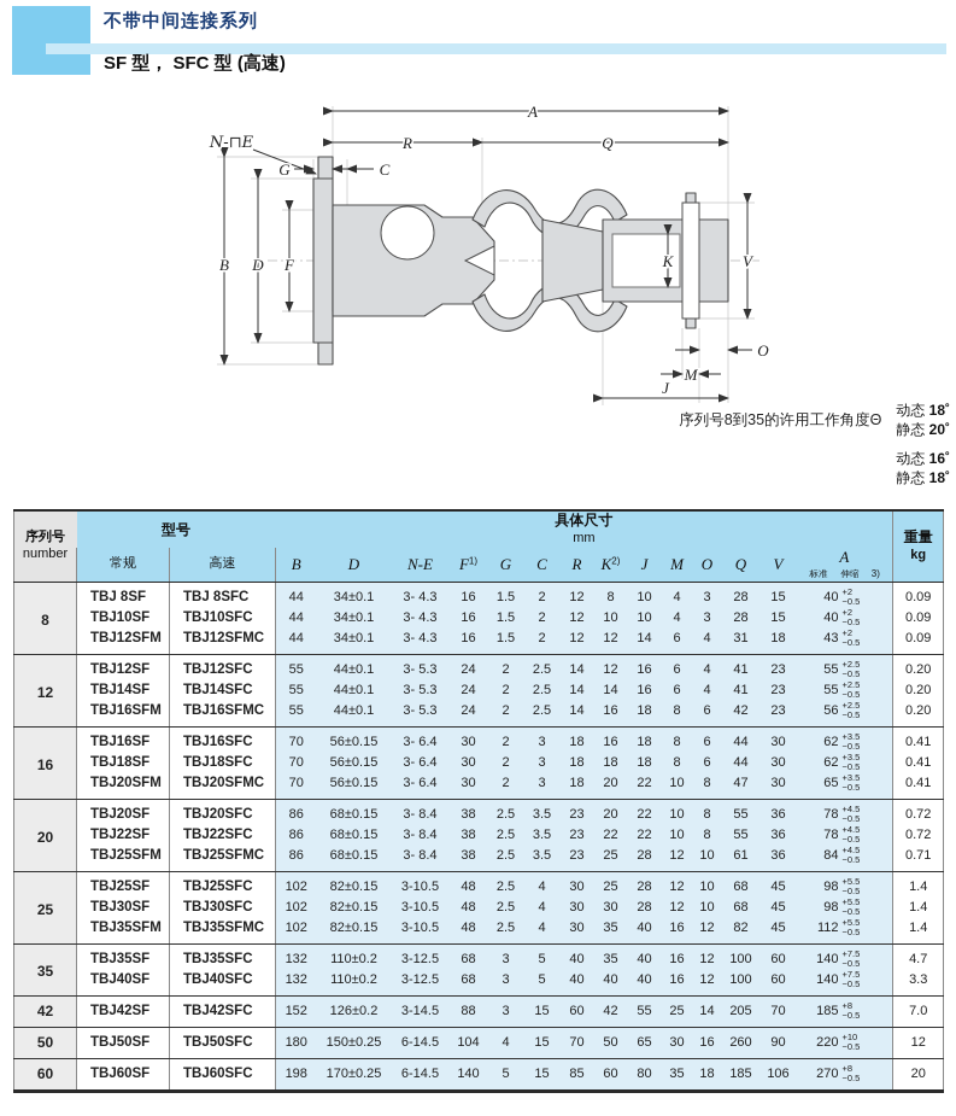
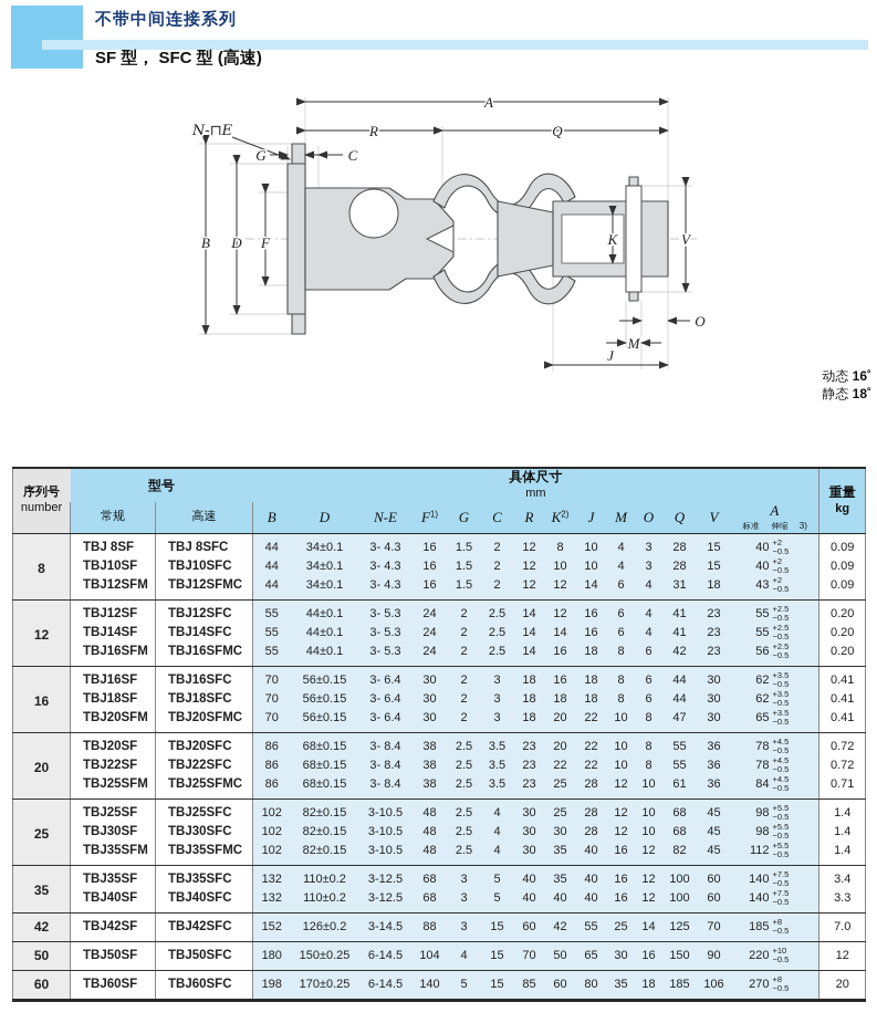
  不带中间连接系列
  SF 型， SFC 型 (高速)
  A
  R
  Q
  G
  C
  N-⊓E
  B
  D
  F
  K
  V
  O
  M
  J
- 序列号8到35的许用工作角度Θ
- 动态 18˚
- 静态 20˚
  动态 16˚
  静态 18˚
  序列号 number	型号	具体尺寸 mm	重量 kg
  常规	高速	B	D	N-E	F1)	G	C	R	K2)	J	M	O	Q	V	A 标准 伸缩 3)
  8	TBJ 8SF	TBJ 8SFC	44	34±0.1	3- 4.3	16	1.5	2	12	8	10	4	3	28	15	40	+2−0.5	0.09
  TBJ10SF	TBJ10SFC	44	34±0.1	3- 4.3	16	1.5	2	12	10	10	4	3	28	15	40	+2−0.5	0.09
  TBJ12SFM	TBJ12SFMC	44	34±0.1	3- 4.3	16	1.5	2	12	12	14	6	4	31	18	43	+2−0.5	0.09
  12	TBJ12SF	TBJ12SFC	55	44±0.1	3- 5.3	24	2	2.5	14	12	16	6	4	41	23	55	+2.5−0.5	0.20
  TBJ14SF	TBJ14SFC	55	44±0.1	3- 5.3	24	2	2.5	14	14	16	6	4	41	23	55	+2.5−0.5	0.20
  TBJ16SFM	TBJ16SFMC	55	44±0.1	3- 5.3	24	2	2.5	14	16	18	8	6	42	23	56	+2.5−0.5	0.20
  16	TBJ16SF	TBJ16SFC	70	56±0.15	3- 6.4	30	2	3	18	16	18	8	6	44	30	62	+3.5−0.5	0.41
  TBJ18SF	TBJ18SFC	70	56±0.15	3- 6.4	30	2	3	18	18	18	8	6	44	30	62	+3.5−0.5	0.41
  TBJ20SFM	TBJ20SFMC	70	56±0.15	3- 6.4	30	2	3	18	20	22	10	8	47	30	65	+3.5−0.5	0.41
  20	TBJ20SF	TBJ20SFC	86	68±0.15	3- 8.4	38	2.5	3.5	23	20	22	10	8	55	36	78	+4.5−0.5	0.72
  TBJ22SF	TBJ22SFC	86	68±0.15	3- 8.4	38	2.5	3.5	23	22	22	10	8	55	36	78	+4.5−0.5	0.72
  TBJ25SFM	TBJ25SFMC	86	68±0.15	3- 8.4	38	2.5	3.5	23	25	28	12	10	61	36	84	+4.5−0.5	0.71
  25	TBJ25SF	TBJ25SFC	102	82±0.15	3-10.5	48	2.5	4	30	25	28	12	10	68	45	98	+5.5−0.5	1.4
  TBJ30SF	TBJ30SFC	102	82±0.15	3-10.5	48	2.5	4	30	30	28	12	10	68	45	98	+5.5−0.5	1.4
  TBJ35SFM	TBJ35SFMC	102	82±0.15	3-10.5	48	2.5	4	30	35	40	16	12	82	45	112	+5.5−0.5	1.4
- 35	TBJ35SF	TBJ35SFC	132	110±0.2	3-12.5	68	3	5	40	35	40	16	12	100	60	140	+7.5−0.5	4.7
+ 35	TBJ35SF	TBJ35SFC	132	110±0.2	3-12.5	68	3	5	40	35	40	16	12	100	60	140	+7.5−0.5	3.4
  TBJ40SF	TBJ40SFC	132	110±0.2	3-12.5	68	3	5	40	40	40	16	12	100	60	140	+7.5−0.5	3.3
- 42	TBJ42SF	TBJ42SFC	152	126±0.2	3-14.5	88	3	15	60	42	55	25	14	205	70	185	+8−0.5	7.0
+ 42	TBJ42SF	TBJ42SFC	152	126±0.2	3-14.5	88	3	15	60	42	55	25	14	125	70	185	+8−0.5	7.0
- 50	TBJ50SF	TBJ50SFC	180	150±0.25	6-14.5	104	4	15	70	50	65	30	16	260	90	220	+10−0.5	12
+ 50	TBJ50SF	TBJ50SFC	180	150±0.25	6-14.5	104	4	15	70	50	65	30	16	150	90	220	+10−0.5	12
  60	TBJ60SF	TBJ60SFC	198	170±0.25	6-14.5	140	5	15	85	60	80	35	18	185	106	270	+8−0.5	20
